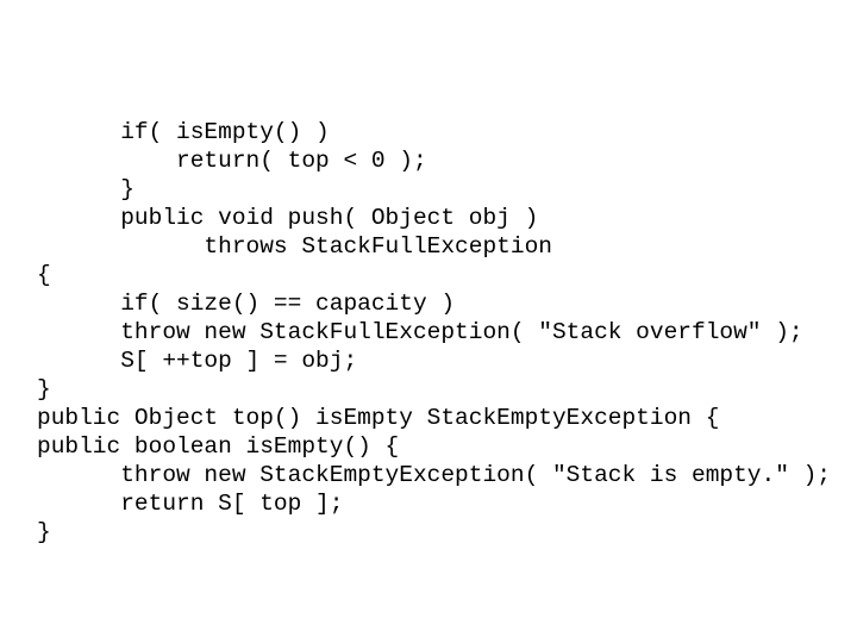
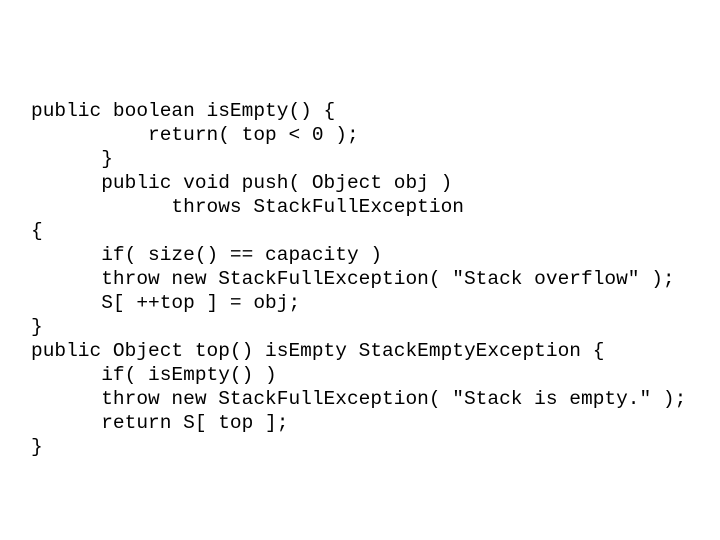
- if( isEmpty() )
+ public boolean isEmpty() {
  return( top < 0 );
  }
  public void push( Object obj )
  throws StackFullException
  {
  if( size() == capacity )
  throw new StackFullException( "Stack overflow" );
  S[ ++top ] = obj;
  }
  public Object top() isEmpty StackEmptyException {
- public boolean isEmpty() {
+ if( isEmpty() )
- throw new StackEmptyException( "Stack is empty." );
+ throw new StackFullException( "Stack is empty." );
  return S[ top ];
  }
